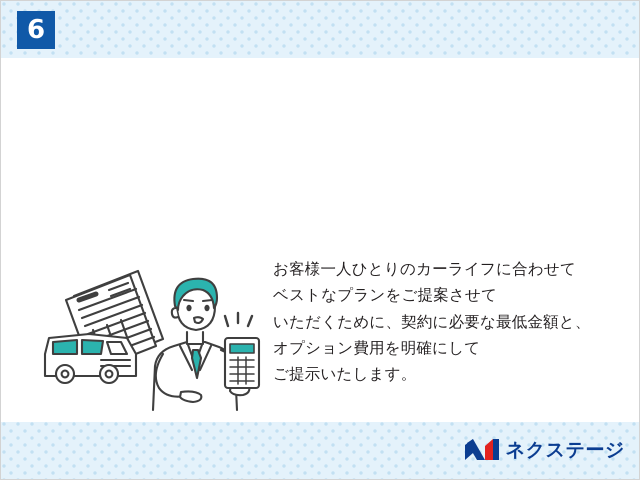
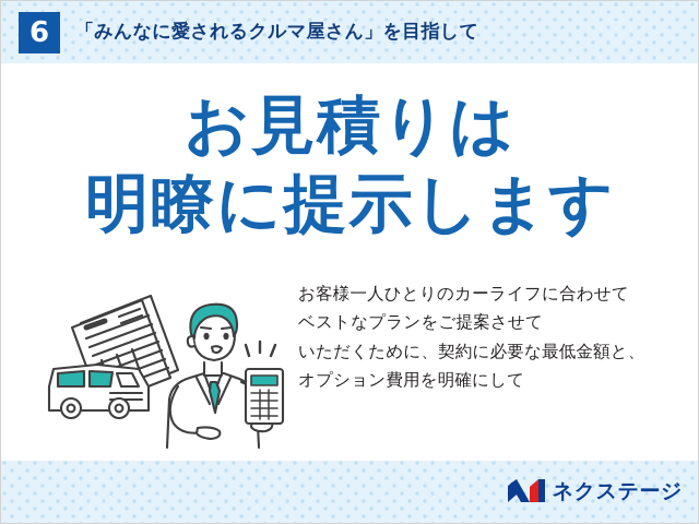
  6
+ 「みんなに愛されるクルマ屋さん」を目指して
+ お見積りは
+ 明瞭に提示します
  お客様一人ひとりのカーライフに合わせて
  ベストなプランをご提案させて
  いただくために、契約に必要な最低金額と、
  オプション費用を明確にして
- ご提示いたします。
  ネクステージ
